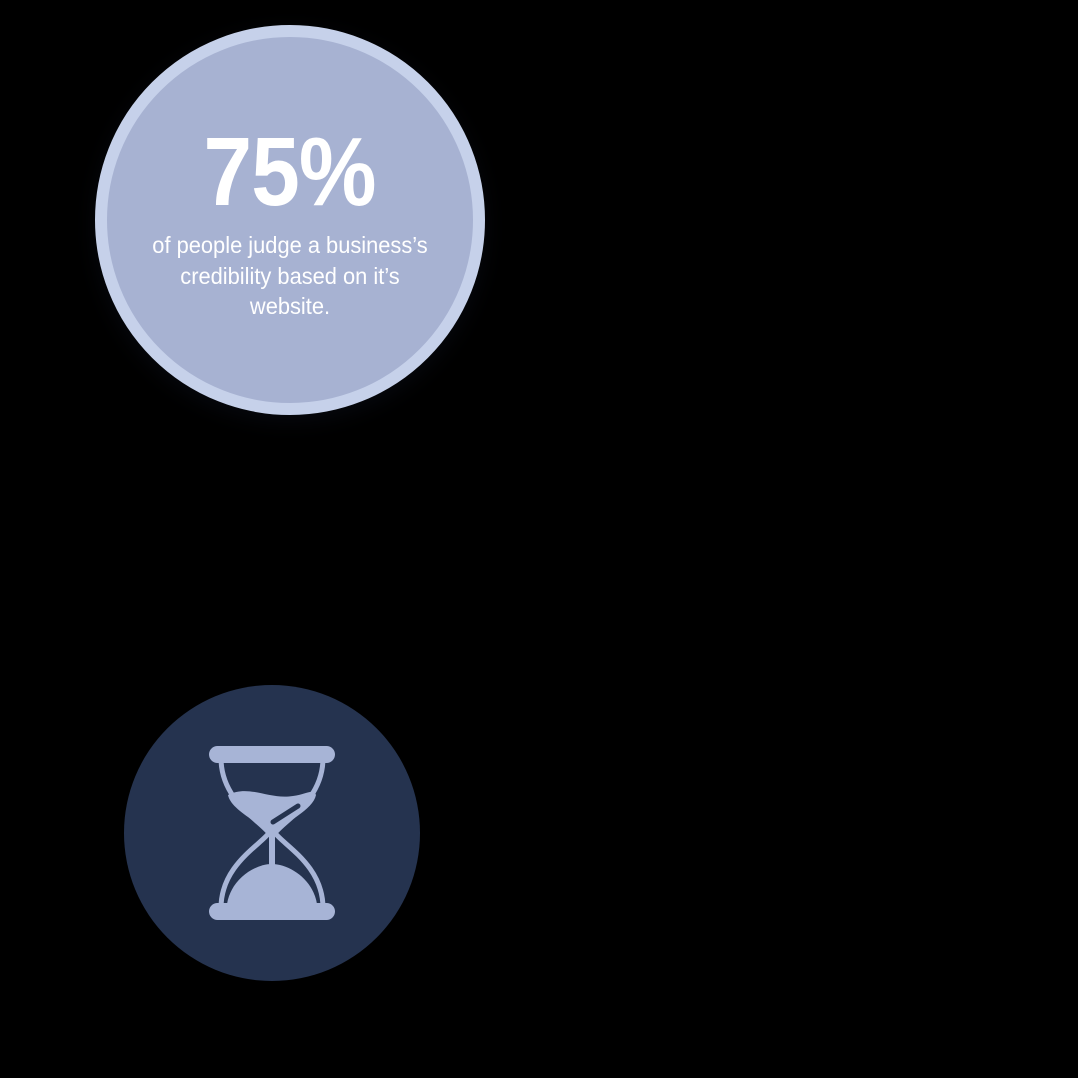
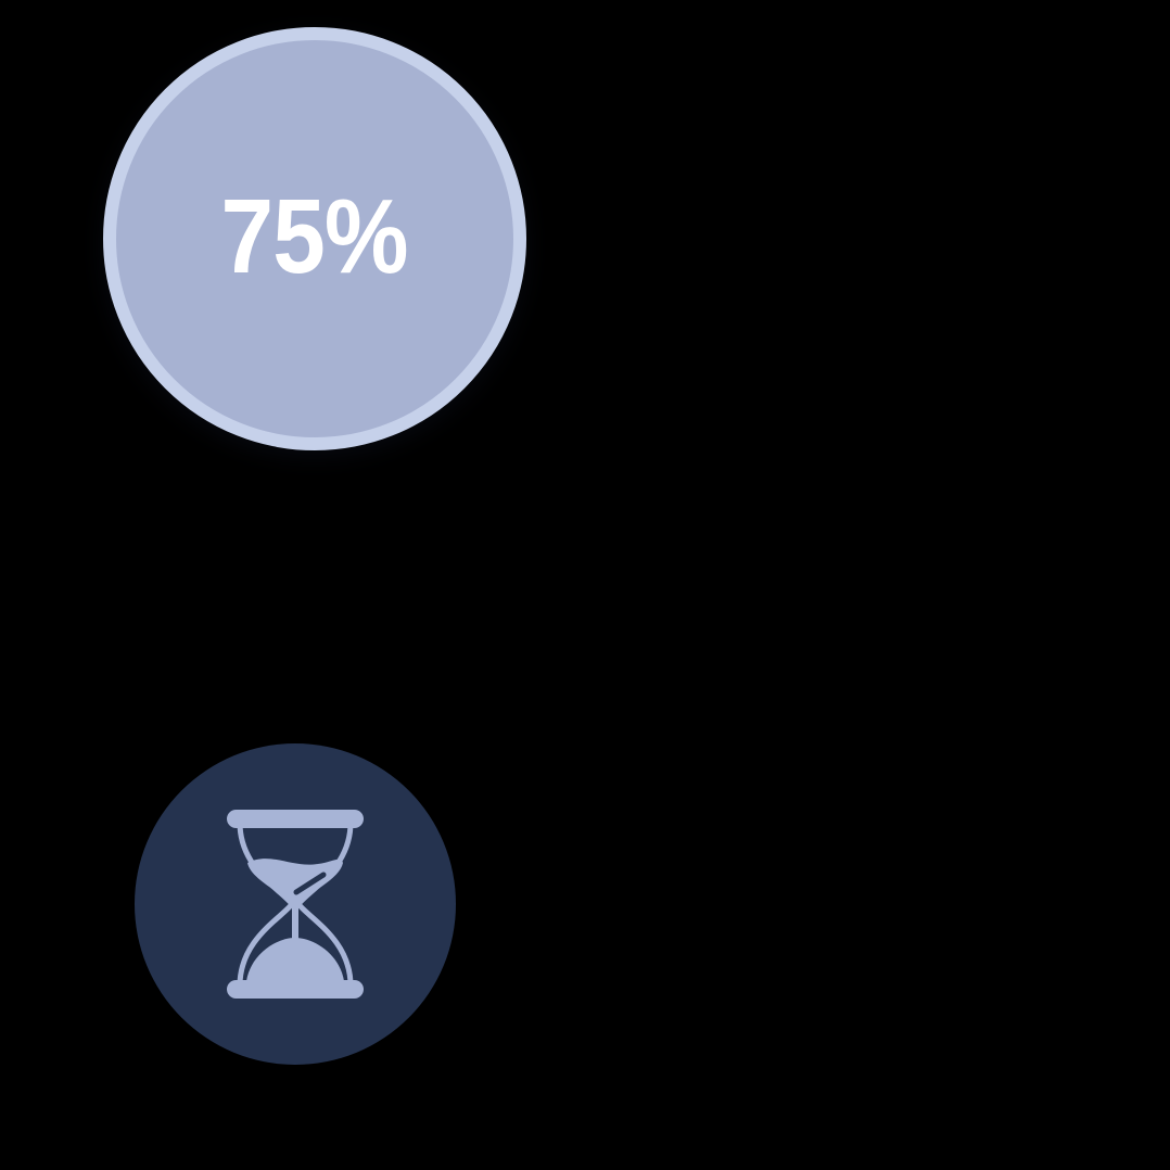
  75%
- of people judge a business’s
- credibility based on it’s website.
